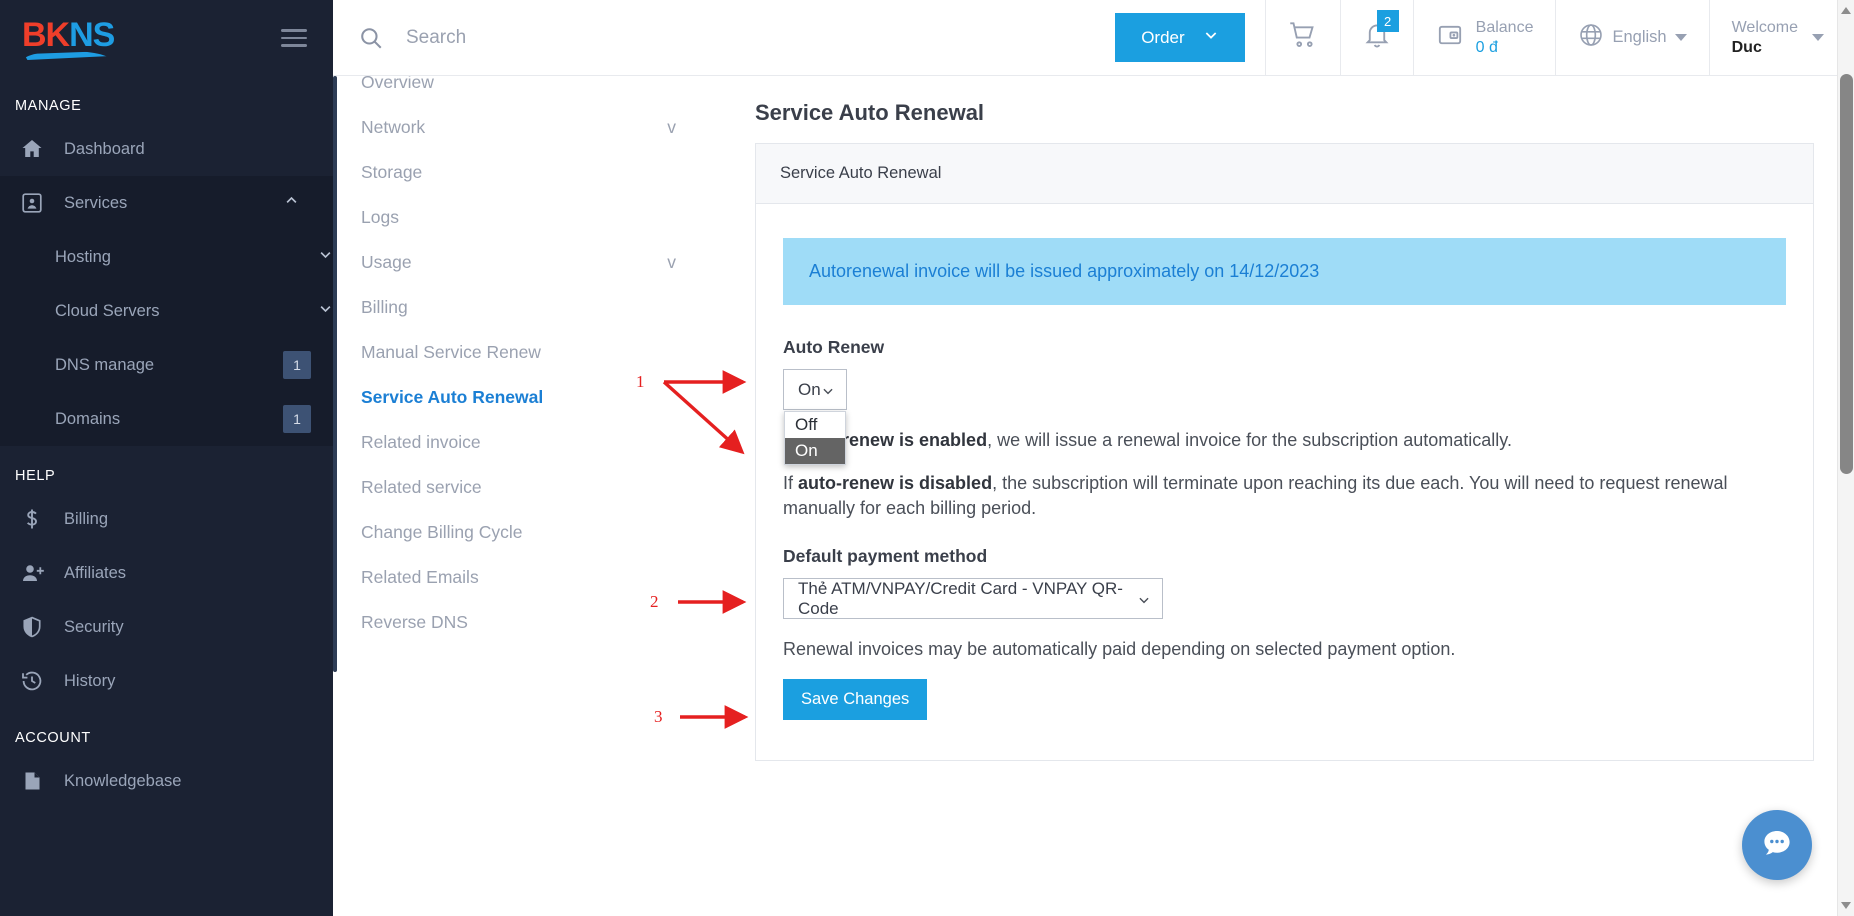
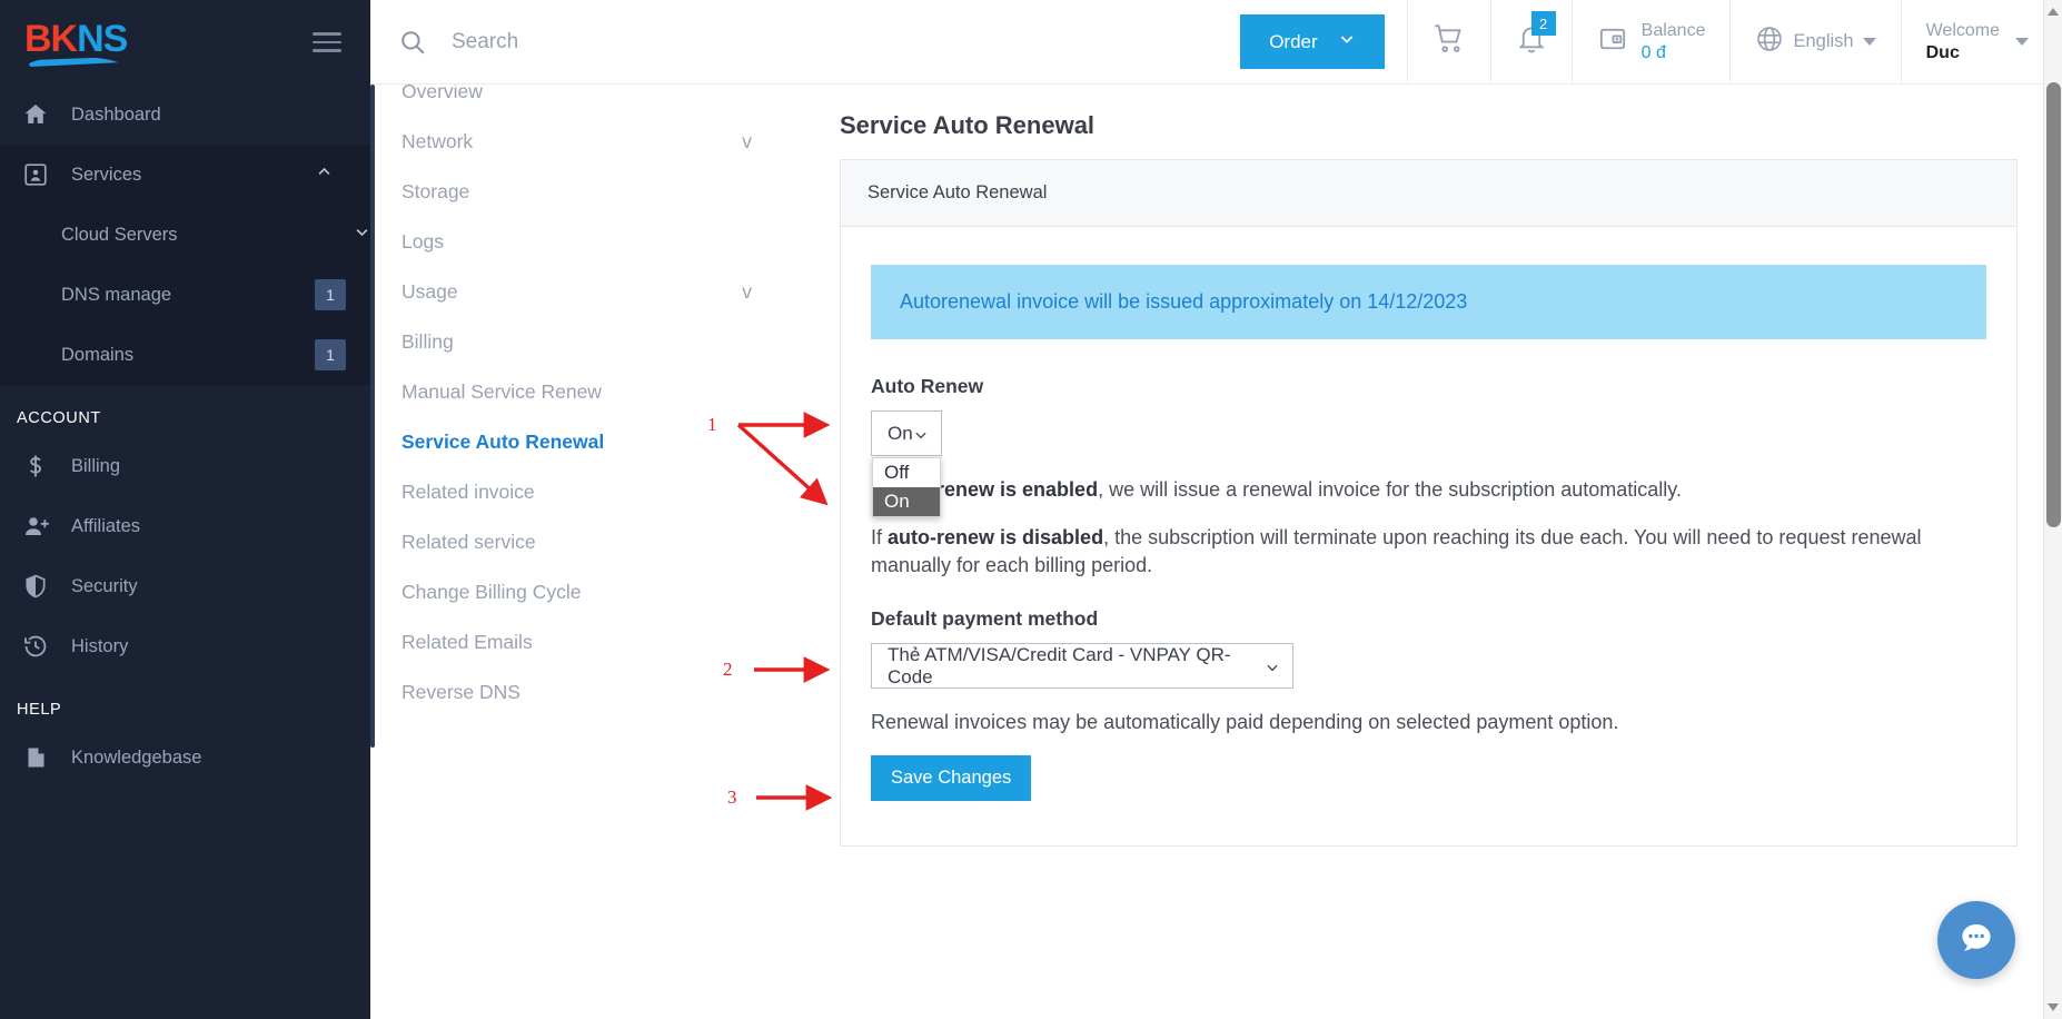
  BKNS
- MANAGE
  Dashboard
  Services
- Hosting
  Cloud Servers
  DNS manage
  1
  Domains
  1
- HELP
+ ACCOUNT
  Billing
  Affiliates
  Security
  History
- ACCOUNT
+ HELP
  Knowledgebase
  Search
  Order
  2
  Balance
  0 đ
  English
  Welcome
  Duc
  Overview
  Network
  v
  Storage
  Logs
  Usage
  v
  Billing
  Manual Service Renew
  Service Auto Renewal
  Related invoice
  Related service
  Change Billing Cycle
  Related Emails
  Reverse DNS
  Service Auto Renewal
  Service Auto Renewal
  Autorenewal invoice will be issued approximately on 14/12/2023
  Auto Renew
  On
  Off
  On
  enew is enabled, we will issue a renewal invoice for the subscription automatically.
  If auto-renew is disabled, the subscription will terminate upon reaching its due each. You will need to request renewal manually for each billing period.
  Default payment method
- Thẻ ATM/VNPAY/Credit Card - VNPAY QR-Code
+ Thẻ ATM/VISA/Credit Card - VNPAY QR-Code
  Renewal invoices may be automatically paid depending on selected payment option.
  Save Changes
  1
  2
  3
